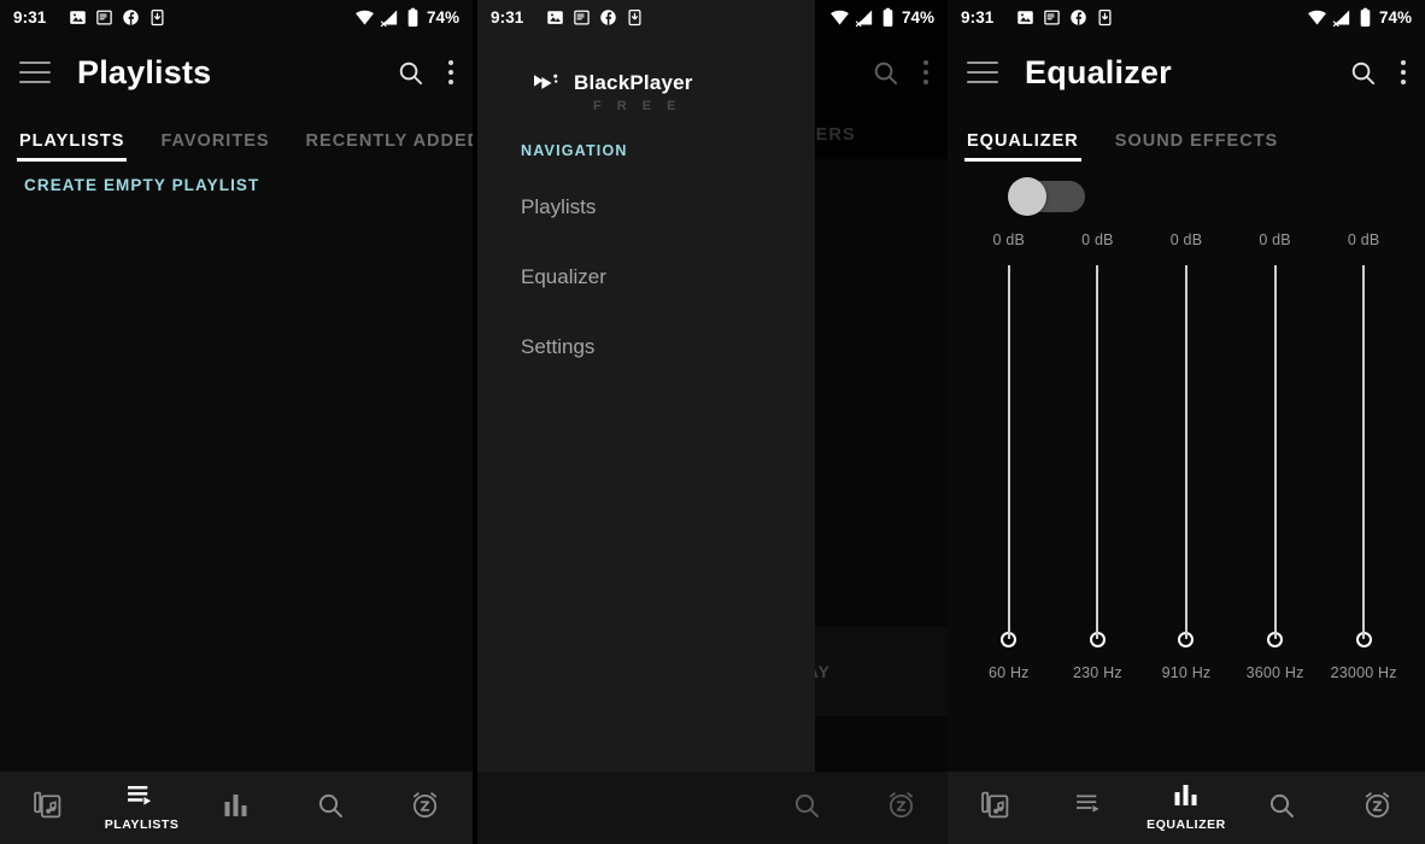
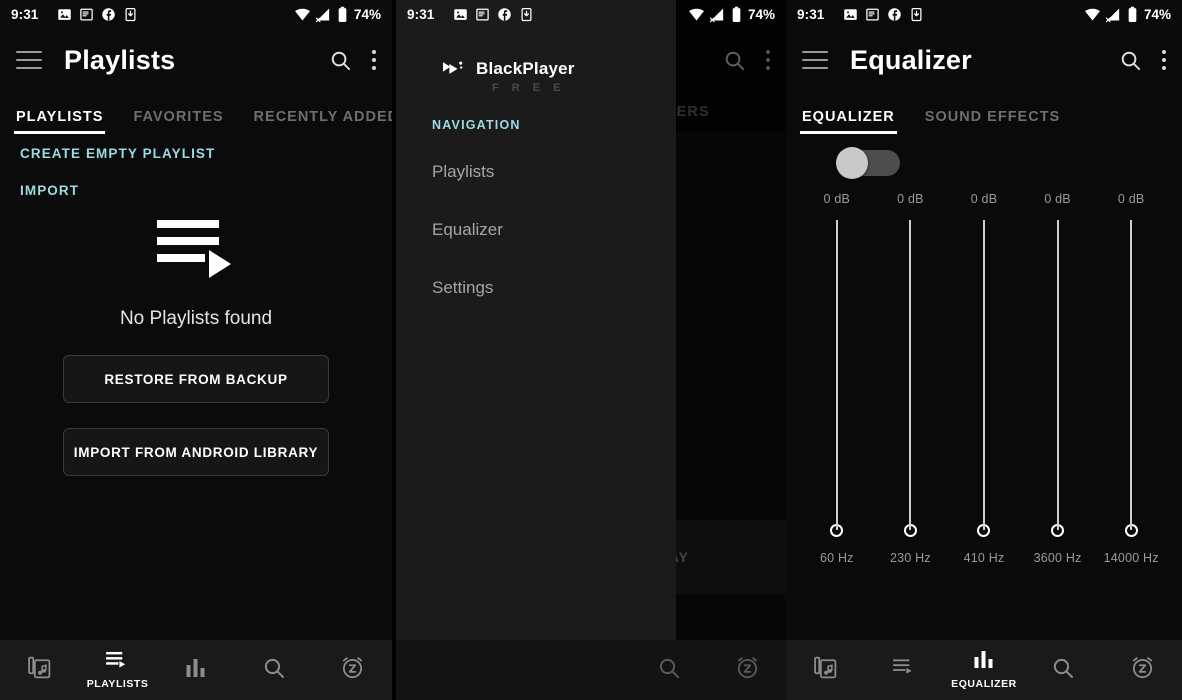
  9:31
  74%
  Playlists
  PLAYLISTS
  FAVORITES
  RECENTLY ADDE
  CREATE EMPTY PLAYLIST
+ IMPORT
+ No Playlists found
+ RESTORE FROM BACKUP
+ IMPORT FROM ANDROID LIBRARY
  PLAYLISTS
  9:31
  74%
  BlackPlayer
  F R E E
  NAVIGATION
  Playlists
  Equalizer
  Settings
  9:31
  74%
  Equalizer
  EQUALIZER
  SOUND EFFECTS
  0 dB
  60 Hz
  0 dB
  230 Hz
  0 dB
- 910 Hz
+ 410 Hz
  0 dB
  3600 Hz
  0 dB
- 23000 Hz
+ 14000 Hz
  EQUALIZER
